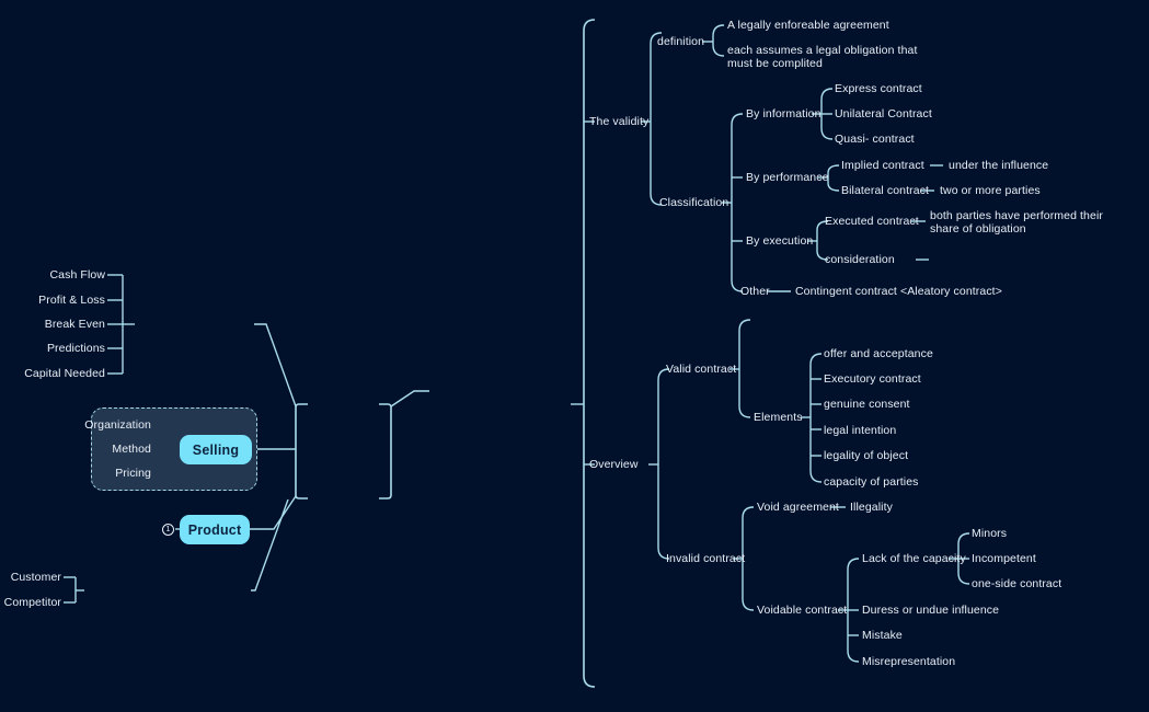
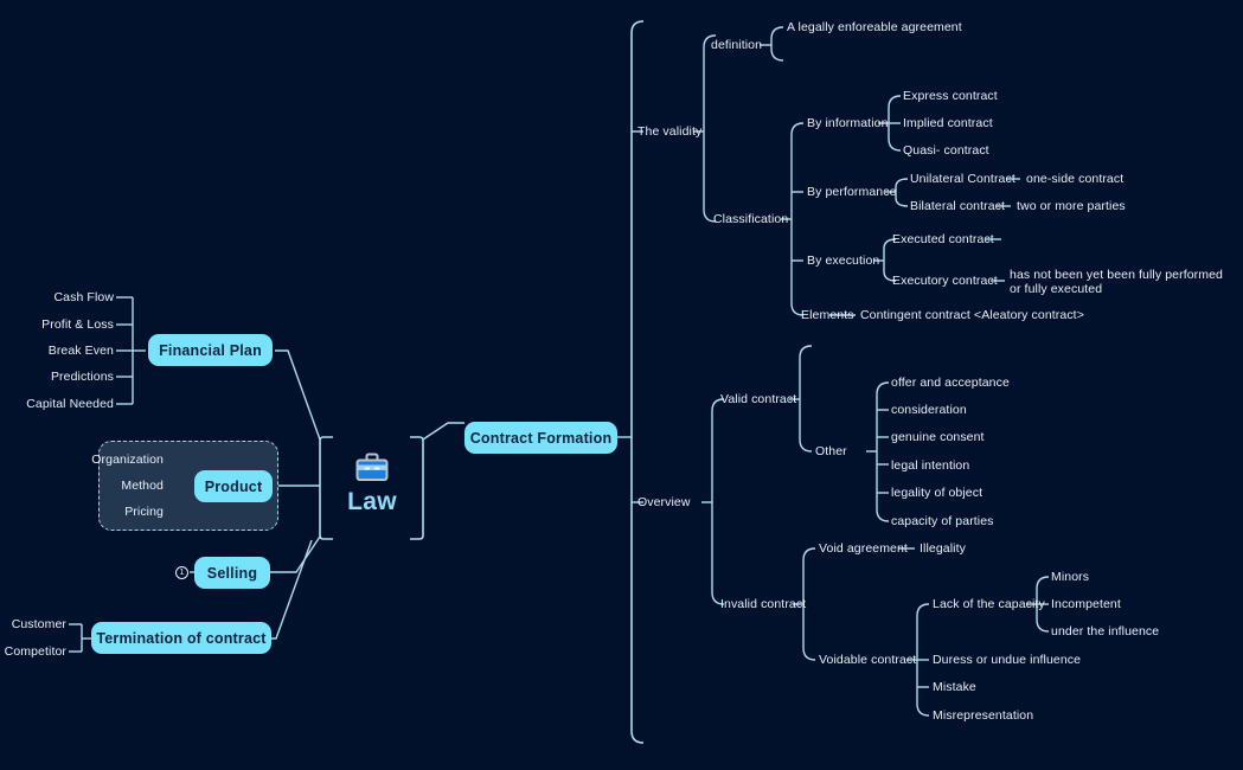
+ Law
+ Financial Plan
  Cash Flow
  Profit & Loss
  Break Even
  Predictions
  Capital Needed
- Selling
+ Product
  Organization
  Method
  Pricing
- Product
+ Selling
+ Termination of contract
  Customer
  Competitor
+ Contract Formation
  The validity
  definition
  A legally enforeable agreement
- each assumes a legal obligation that must be complited
  Classification
  By information
  Express contract
- Unilateral Contract
+ Implied contract
  Quasi- contract
  By performance
- Implied contract
+ Unilateral Contract
- under the influence
+ one-side contract
  Bilateral contract
  two or more parties
  By execution
  Executed contract
- both parties have performed their share of obligation
- consideration
+ Executory contract
+ has not been yet been fully performed or fully executed
- Other
+ Elements
  Contingent contract <Aleatory contract>
  Overview
  Valid contract
- Elements
+ Other
  offer and acceptance
- Executory contract
+ consideration
  genuine consent
  legal intention
  legality of object
  capacity of parties
  Invalid contract
  Void agreement
  Illegality
  Voidable contract
  Lack of the capacity
  Minors
  Incompetent
- one-side contract
+ under the influence
  Duress or undue influence
  Mistake
  Misrepresentation
